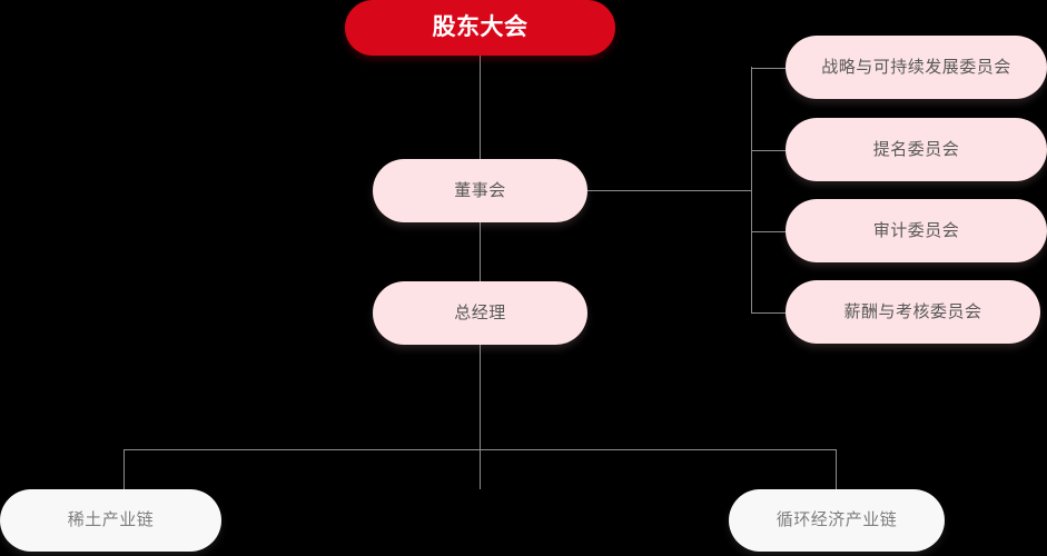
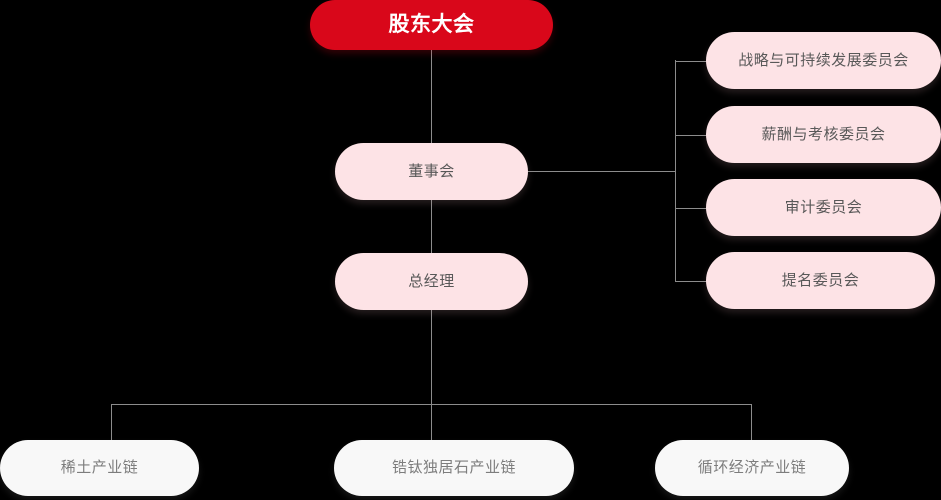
  股东大会
  董事会
  总经理
  战略与可持续发展委员会
- 提名委员会
+ 薪酬与考核委员会
  审计委员会
- 薪酬与考核委员会
+ 提名委员会
  稀土产业链
+ 锆钛独居石产业链
  循环经济产业链
